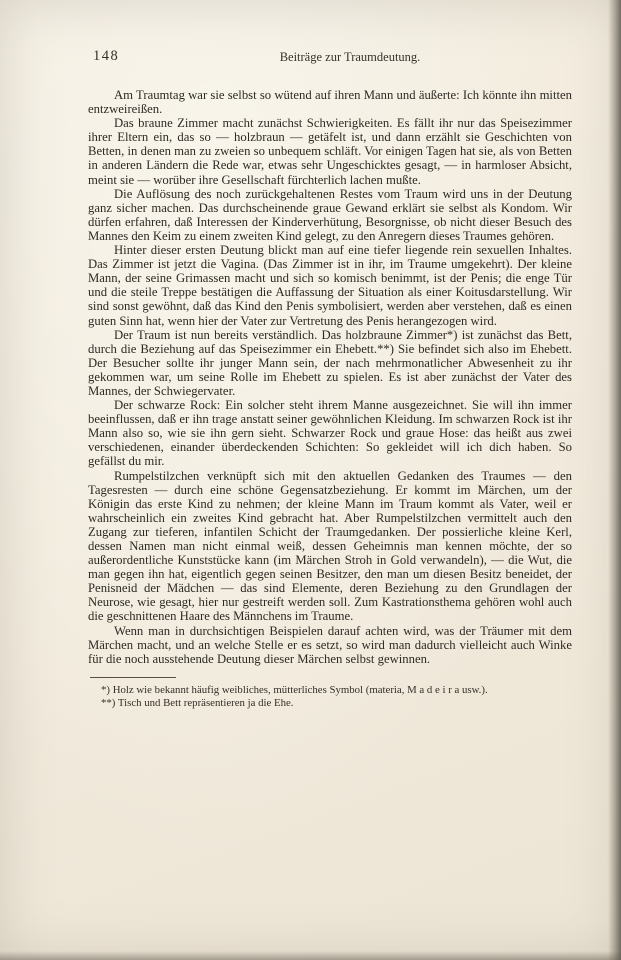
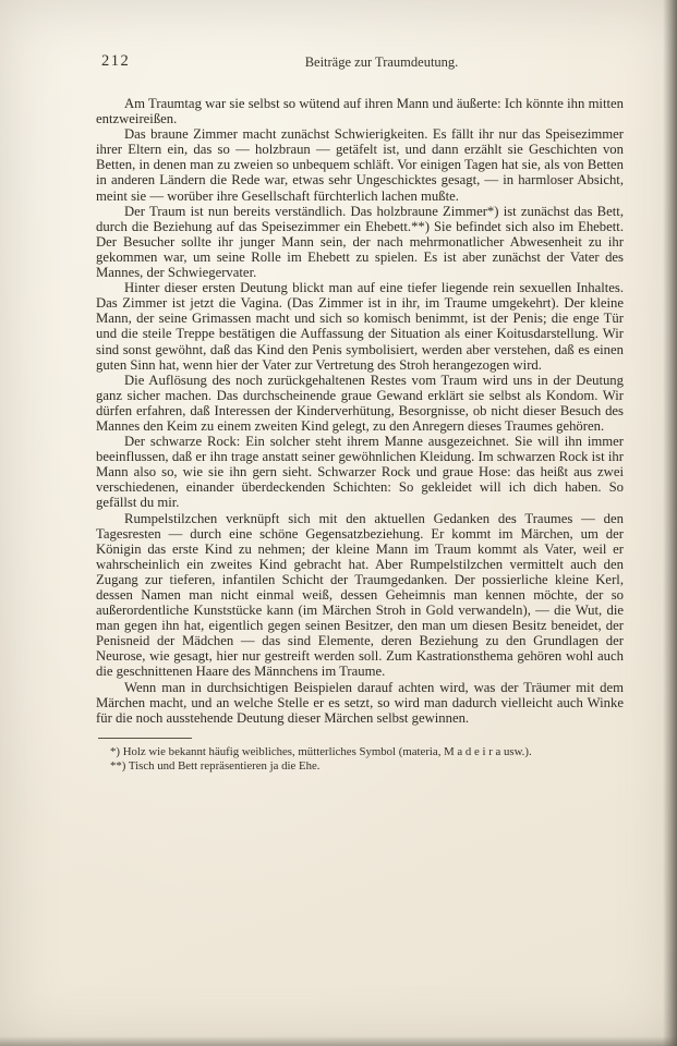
- 148
+ 212
  Beiträge zur Traumdeutung.
  Am Traumtag war sie selbst so wütend auf ihren Mann und äußerte: Ich könnte ihn mitten entzweireißen.
  Das braune Zimmer macht zunächst Schwierigkeiten. Es fällt ihr nur das Speisezimmer ihrer Eltern ein, das so — holzbraun — getäfelt ist, und dann erzählt sie Geschichten von Betten, in denen man zu zweien so unbequem schläft. Vor einigen Tagen hat sie, als von Betten in anderen Ländern die Rede war, etwas sehr Ungeschicktes gesagt, — in harmloser Absicht, meint sie — worüber ihre Gesellschaft fürchterlich lachen mußte.
- Die Auflösung des noch zurückgehaltenen Restes vom Traum wird uns in der Deutung ganz sicher machen. Das durchscheinende graue Gewand erklärt sie selbst als Kondom. Wir dürfen erfahren, daß Interessen der Kinderverhütung, Besorgnisse, ob nicht dieser Besuch des Mannes den Keim zu einem zweiten Kind gelegt, zu den Anregern dieses Traumes gehören.
+ Der Traum ist nun bereits verständlich. Das holzbraune Zimmer*) ist zunächst das Bett, durch die Beziehung auf das Speisezimmer ein Ehebett.**) Sie befindet sich also im Ehebett. Der Besucher sollte ihr junger Mann sein, der nach mehrmonatlicher Abwesenheit zu ihr gekommen war, um seine Rolle im Ehebett zu spielen. Es ist aber zunächst der Vater des Mannes, der Schwiegervater.
- Hinter dieser ersten Deutung blickt man auf eine tiefer liegende rein sexuellen Inhaltes. Das Zimmer ist jetzt die Vagina. (Das Zimmer ist in ihr, im Traume umgekehrt). Der kleine Mann, der seine Grimassen macht und sich so komisch benimmt, ist der Penis; die enge Tür und die steile Treppe bestätigen die Auffassung der Situation als einer Koitusdarstellung. Wir sind sonst gewöhnt, daß das Kind den Penis symbolisiert, werden aber verstehen, daß es einen guten Sinn hat, wenn hier der Vater zur Vertretung des Penis herangezogen wird.
+ Hinter dieser ersten Deutung blickt man auf eine tiefer liegende rein sexuellen Inhaltes. Das Zimmer ist jetzt die Vagina. (Das Zimmer ist in ihr, im Traume umgekehrt). Der kleine Mann, der seine Grimassen macht und sich so komisch benimmt, ist der Penis; die enge Tür und die steile Treppe bestätigen die Auffassung der Situation als einer Koitusdarstellung. Wir sind sonst gewöhnt, daß das Kind den Penis symbolisiert, werden aber verstehen, daß es einen guten Sinn hat, wenn hier der Vater zur Vertretung des Stroh herangezogen wird.
- Der Traum ist nun bereits verständlich. Das holzbraune Zimmer*) ist zunächst das Bett, durch die Beziehung auf das Speisezimmer ein Ehebett.**) Sie befindet sich also im Ehebett. Der Besucher sollte ihr junger Mann sein, der nach mehrmonatlicher Abwesenheit zu ihr gekommen war, um seine Rolle im Ehebett zu spielen. Es ist aber zunächst der Vater des Mannes, der Schwiegervater.
+ Die Auflösung des noch zurückgehaltenen Restes vom Traum wird uns in der Deutung ganz sicher machen. Das durchscheinende graue Gewand erklärt sie selbst als Kondom. Wir dürfen erfahren, daß Interessen der Kinderverhütung, Besorgnisse, ob nicht dieser Besuch des Mannes den Keim zu einem zweiten Kind gelegt, zu den Anregern dieses Traumes gehören.
  Der schwarze Rock: Ein solcher steht ihrem Manne ausgezeichnet. Sie will ihn immer beeinflussen, daß er ihn trage anstatt seiner gewöhnlichen Kleidung. Im schwarzen Rock ist ihr Mann also so, wie sie ihn gern sieht. Schwarzer Rock und graue Hose: das heißt aus zwei verschiedenen, einander überdeckenden Schichten: So gekleidet will ich dich haben. So gefällst du mir.
  Rumpelstilzchen verknüpft sich mit den aktuellen Gedanken des Traumes — den Tagesresten — durch eine schöne Gegensatzbeziehung. Er kommt im Märchen, um der Königin das erste Kind zu nehmen; der kleine Mann im Traum kommt als Vater, weil er wahrscheinlich ein zweites Kind gebracht hat. Aber Rumpelstilzchen vermittelt auch den Zugang zur tieferen, infantilen Schicht der Traumgedanken. Der possierliche kleine Kerl, dessen Namen man nicht einmal weiß, dessen Geheimnis man kennen möchte, der so außerordentliche Kunststücke kann (im Märchen Stroh in Gold verwandeln), — die Wut, die man gegen ihn hat, eigentlich gegen seinen Besitzer, den man um diesen Besitz beneidet, der Penisneid der Mädchen — das sind Elemente, deren Beziehung zu den Grundlagen der Neurose, wie gesagt, hier nur gestreift werden soll. Zum Kastrationsthema gehören wohl auch die geschnittenen Haare des Männchens im Traume.
  Wenn man in durchsichtigen Beispielen darauf achten wird, was der Träumer mit dem Märchen macht, und an welche Stelle er es setzt, so wird man dadurch vielleicht auch Winke für die noch ausstehende Deutung dieser Märchen selbst gewinnen.
  *) Holz wie bekannt häufig weibliches, mütterliches Symbol (materia, M a d e i r a usw.).
  **) Tisch und Bett repräsentieren ja die Ehe.
